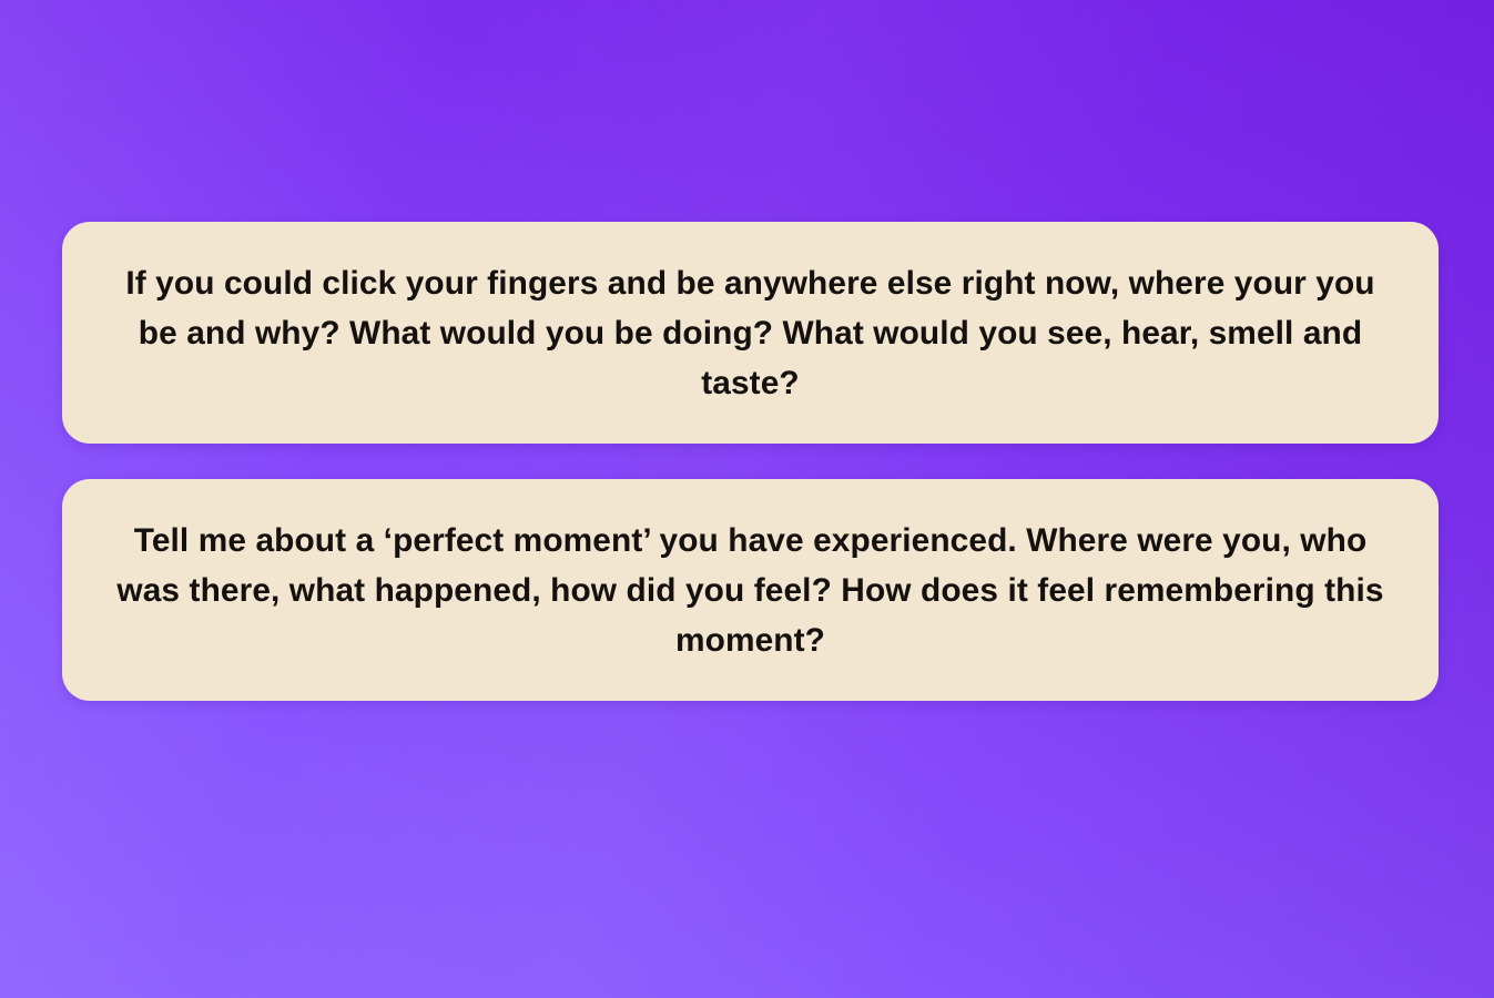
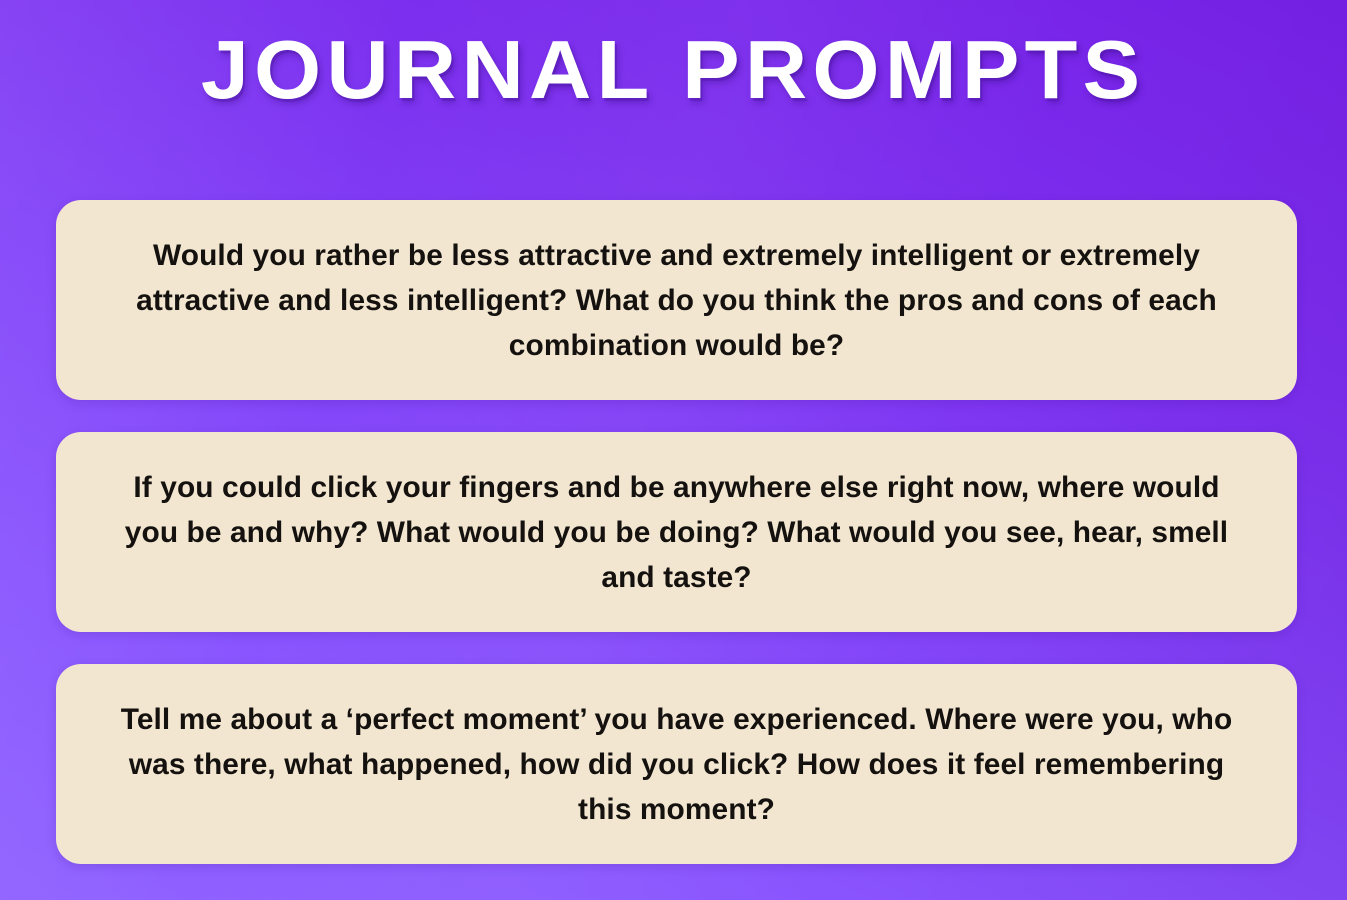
+ JOURNAL PROMPTS
+ Would you rather be less attractive and extremely intelligent or extremely attractive and less intelligent? What do you think the pros and cons of each combination would be?
- If you could click your fingers and be anywhere else right now, where your you be and why? What would you be doing? What would you see, hear, smell and taste?
+ If you could click your fingers and be anywhere else right now, where would you be and why? What would you be doing? What would you see, hear, smell and taste?
- Tell me about a ‘perfect moment’ you have experienced. Where were you, who was there, what happened, how did you feel? How does it feel remembering this moment?
+ Tell me about a ‘perfect moment’ you have experienced. Where were you, who was there, what happened, how did you click? How does it feel remembering this moment?
